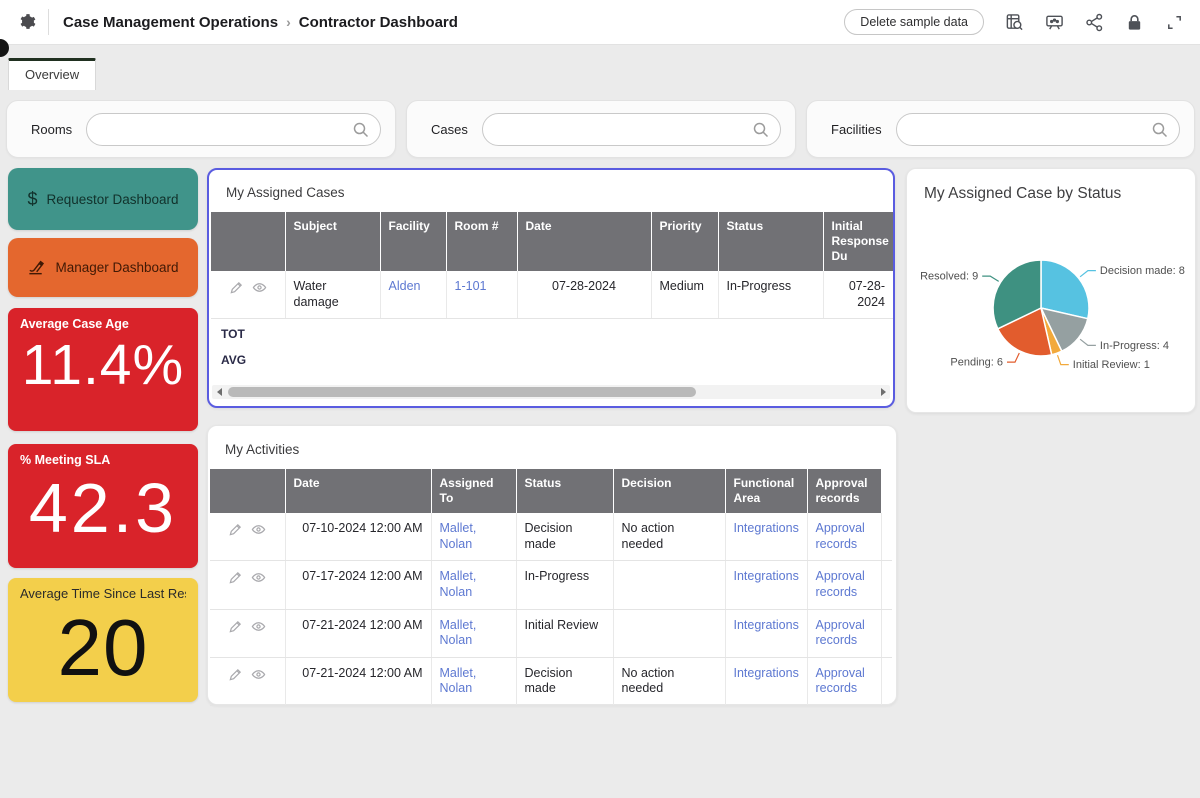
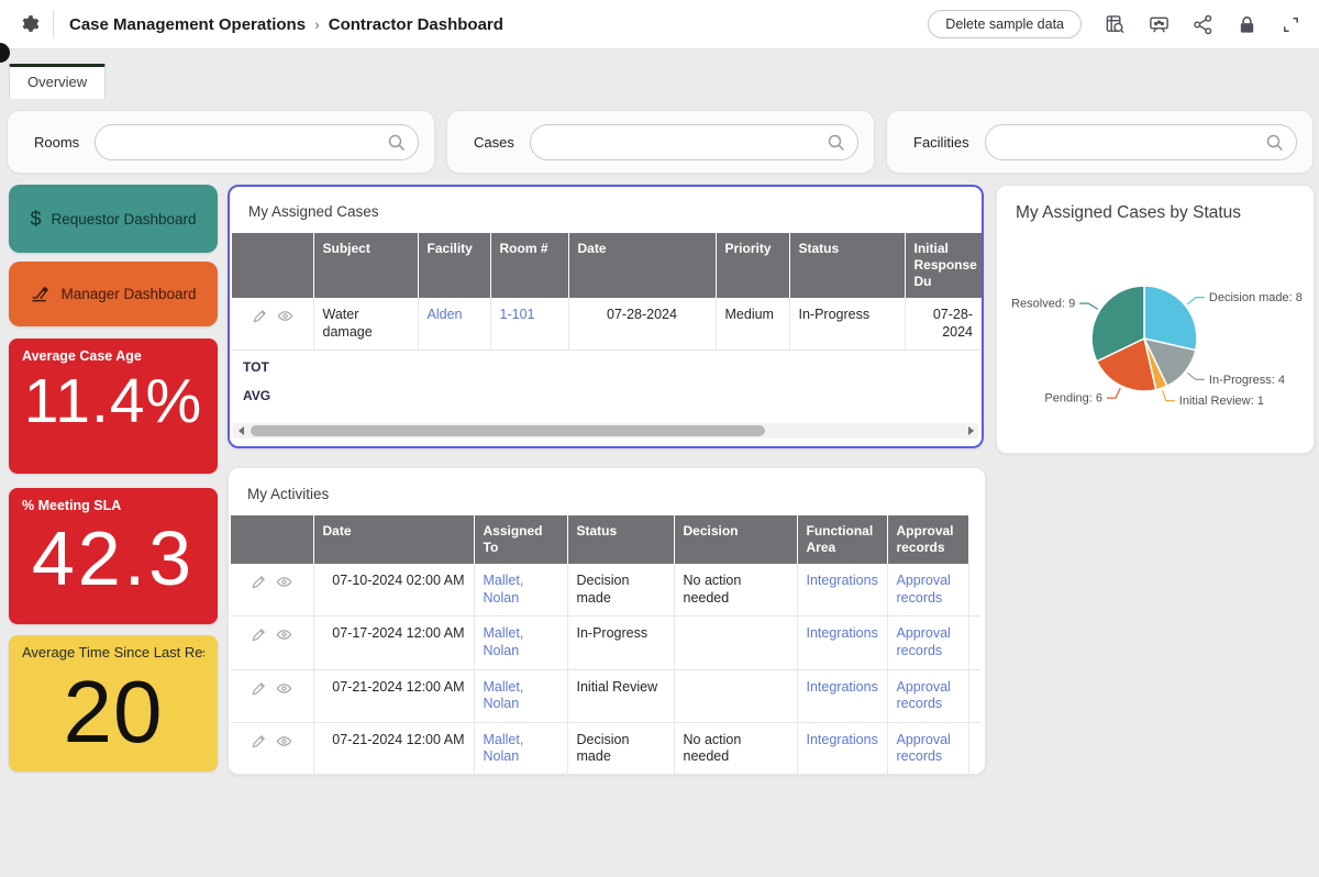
  Case Management Operations
  ›
  Contractor Dashboard
  Delete sample data
  Overview
  Rooms
  Cases
  Facilities
  $
  Requestor Dashboard
  Manager Dashboard
  Average Case Age
  11.4%
  % Meeting SLA
  42.3
  Average Time Since Last Re
  20
  My Assigned Cases
  	Subject	Facility	Room #	Date	Priority	Status	Initial Response Du
  	Water damage	Alden	1-101	07-28-2024	Medium	In-Progress	07-28-2024
  TOT
  AVG
  My Activities
  	Date	Assigned To	Status	Decision	Functional Area	Approval records
- 	07-10-2024 12:00 AM	Mallet, Nolan	Decision made	No action needed	Integrations	Approval records
+ 	07-10-2024 02:00 AM	Mallet, Nolan	Decision made	No action needed	Integrations	Approval records
  	07-17-2024 12:00 AM	Mallet, Nolan	In-Progress		Integrations	Approval records
  	07-21-2024 12:00 AM	Mallet, Nolan	Initial Review		Integrations	Approval records
  	07-21-2024 12:00 AM	Mallet, Nolan	Decision made	No action needed	Integrations	Approval records
- My Assigned Case by Status
+ My Assigned Cases by Status
  Decision made: 8
  In-Progress: 4
  Initial Review: 1
  Pending: 6
  Resolved: 9
